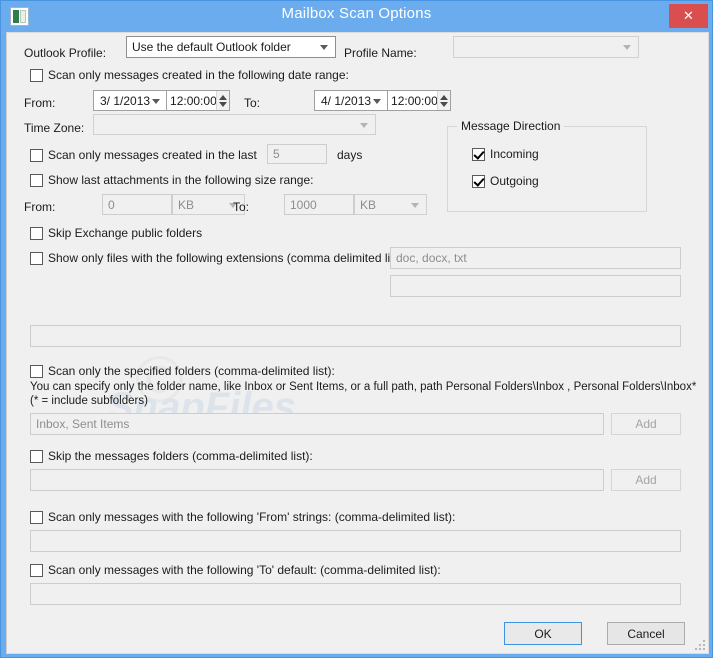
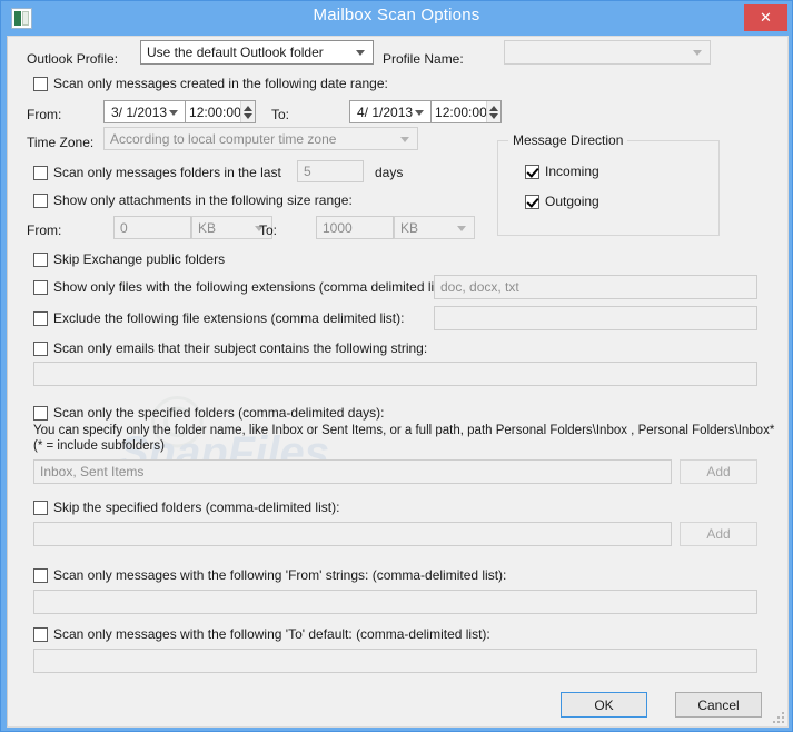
  Mailbox Scan Options
  ✕
  ©
  SnapFiles
  Outlook Profile:
  Use the default Outlook folder
  Profile Name:
  Scan only messages created in the following date range:
  From:
  3/ 1/2013
  12:00:00
  To:
  4/ 1/2013
  12:00:00
  Time Zone:
+ According to local computer time zone
- Scan only messages created in the last
+ Scan only messages folders in the last
  5
  days
- Show last attachments in the following size range:
+ Show only attachments in the following size range:
  From:
  0
  KB
  To:
  1000
  KB
  Message Direction
  Incoming
  Outgoing
  Skip Exchange public folders
  Show only files with the following extensions (comma delimited li
  doc, docx, txt
+ Exclude the following file extensions (comma delimited list):
+ Scan only emails that their subject contains the following string:
- Scan only the specified folders (comma-delimited list):
+ Scan only the specified folders (comma-delimited days):
  You can specify only the folder name, like Inbox or Sent Items, or a full path, path Personal Folders\Inbox , Personal Folders\Inbox*
  (* = include subfolders)
  Inbox, Sent Items
  Add
- Skip the messages folders (comma-delimited list):
+ Skip the specified folders (comma-delimited list):
  Add
  Scan only messages with the following 'From' strings: (comma-delimited list):
  Scan only messages with the following 'To' default: (comma-delimited list):
  OK
  Cancel
